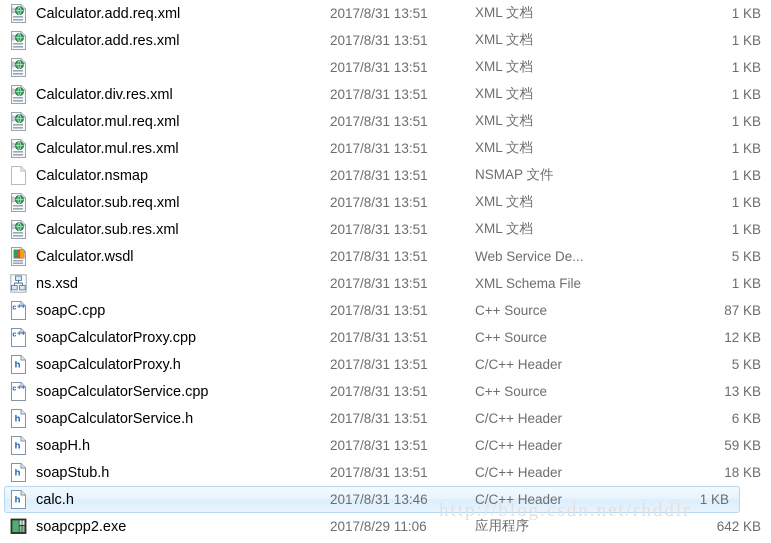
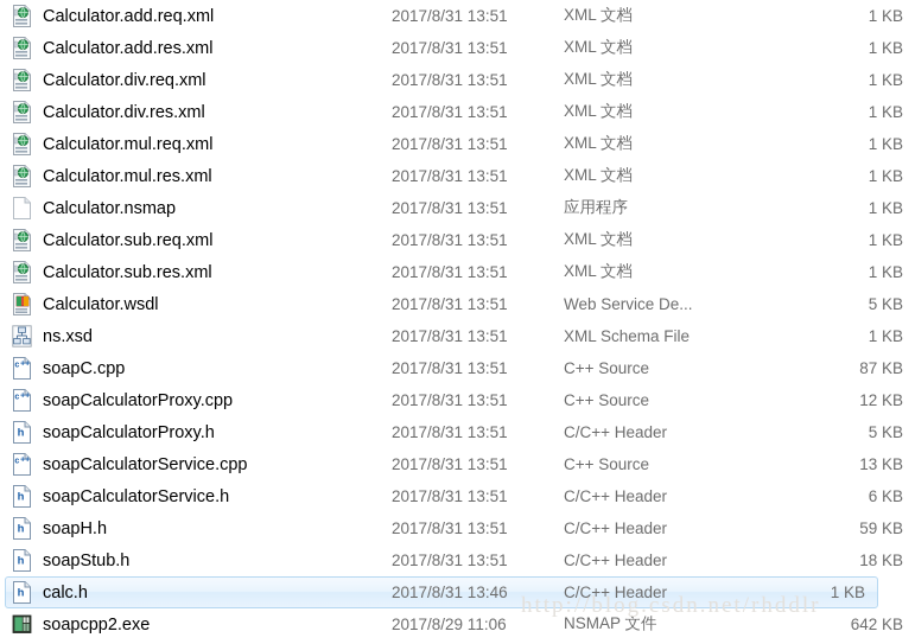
  Calculator.add.req.xml
  2017/8/31 13:51
  XML 文档
  1 KB
  Calculator.add.res.xml
  2017/8/31 13:51
  XML 文档
  1 KB
+ Calculator.div.req.xml
  2017/8/31 13:51
  XML 文档
  1 KB
  Calculator.div.res.xml
  2017/8/31 13:51
  XML 文档
  1 KB
  Calculator.mul.req.xml
  2017/8/31 13:51
  XML 文档
  1 KB
  Calculator.mul.res.xml
  2017/8/31 13:51
  XML 文档
  1 KB
  Calculator.nsmap
  2017/8/31 13:51
- NSMAP 文件
+ 应用程序
  1 KB
  Calculator.sub.req.xml
  2017/8/31 13:51
  XML 文档
  1 KB
  Calculator.sub.res.xml
  2017/8/31 13:51
  XML 文档
  1 KB
  Calculator.wsdl
  2017/8/31 13:51
  Web Service De...
  5 KB
  ns.xsd
  2017/8/31 13:51
  XML Schema File
  1 KB
  +
  +
  soapC.cpp
  2017/8/31 13:51
  C++ Source
  87 KB
  +
  +
  soapCalculatorProxy.cpp
  2017/8/31 13:51
  C++ Source
  12 KB
  h
  soapCalculatorProxy.h
  2017/8/31 13:51
  C/C++ Header
  5 KB
  +
  +
  soapCalculatorService.cpp
  2017/8/31 13:51
  C++ Source
  13 KB
  h
  soapCalculatorService.h
  2017/8/31 13:51
  C/C++ Header
  6 KB
  h
  soapH.h
  2017/8/31 13:51
  C/C++ Header
  59 KB
  h
  soapStub.h
  2017/8/31 13:51
  C/C++ Header
  18 KB
  h
  calc.h
  2017/8/31 13:46
  C/C++ Header
  1 KB
  soapcpp2.exe
  2017/8/29 11:06
- 应用程序
+ NSMAP 文件
  642 KB
  http://blog.csdn.net/rhddlr
